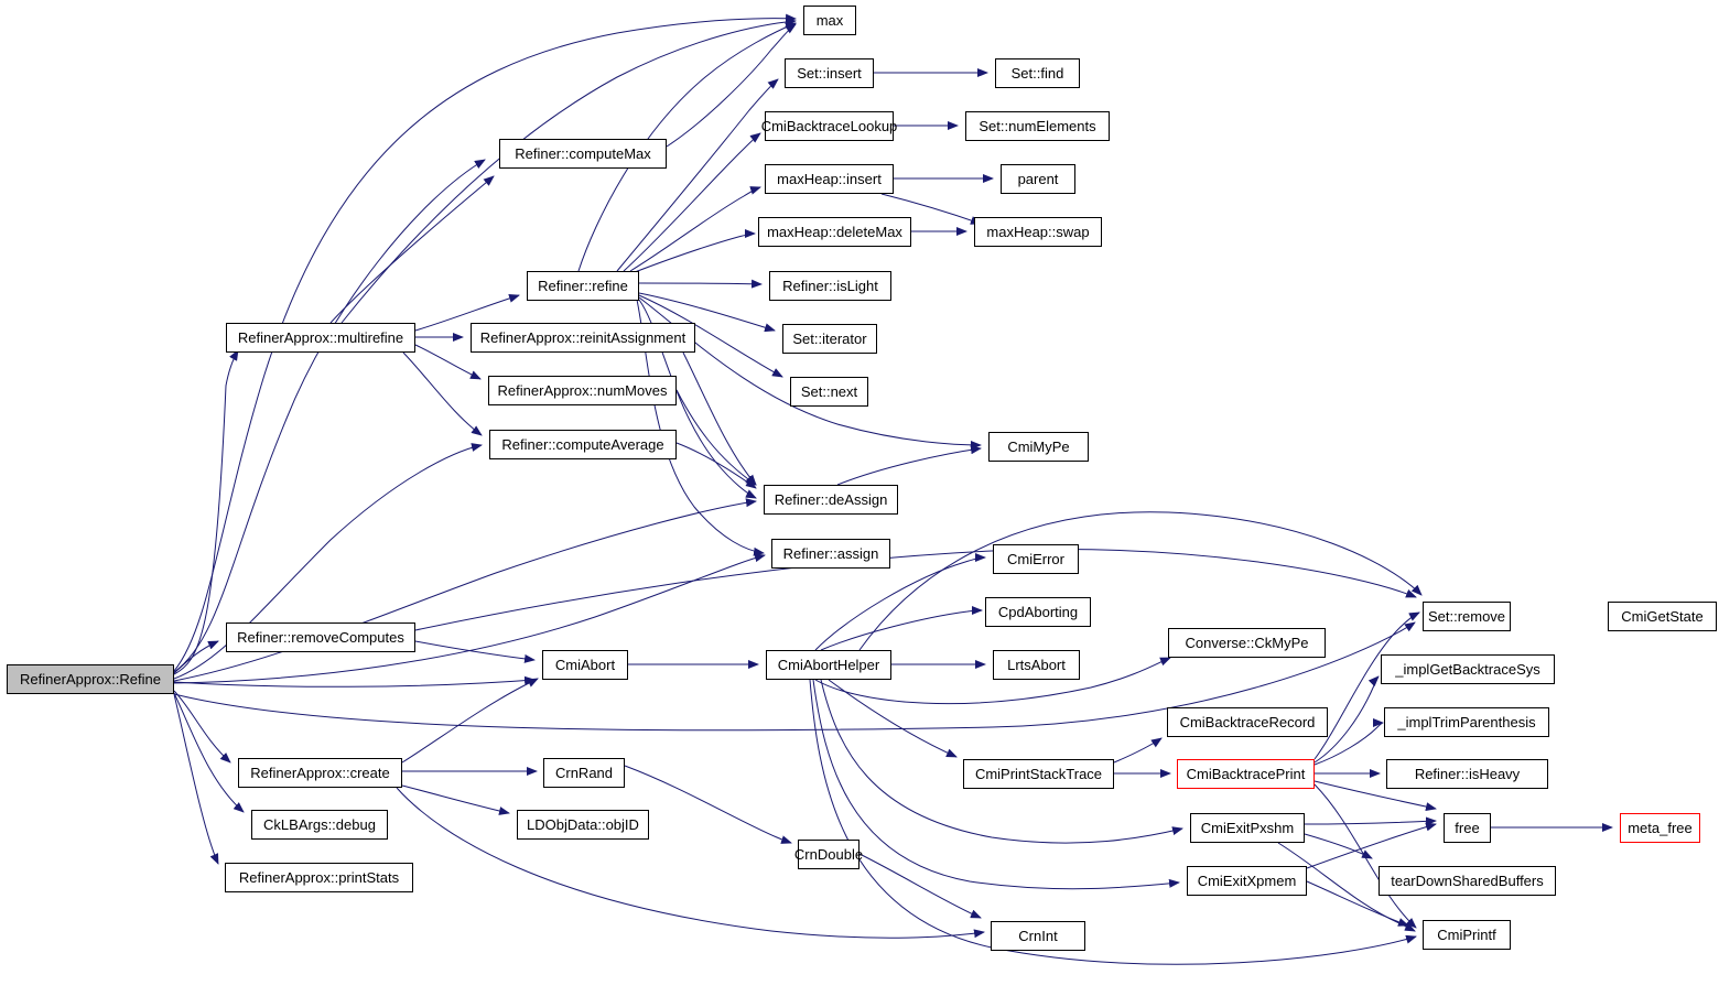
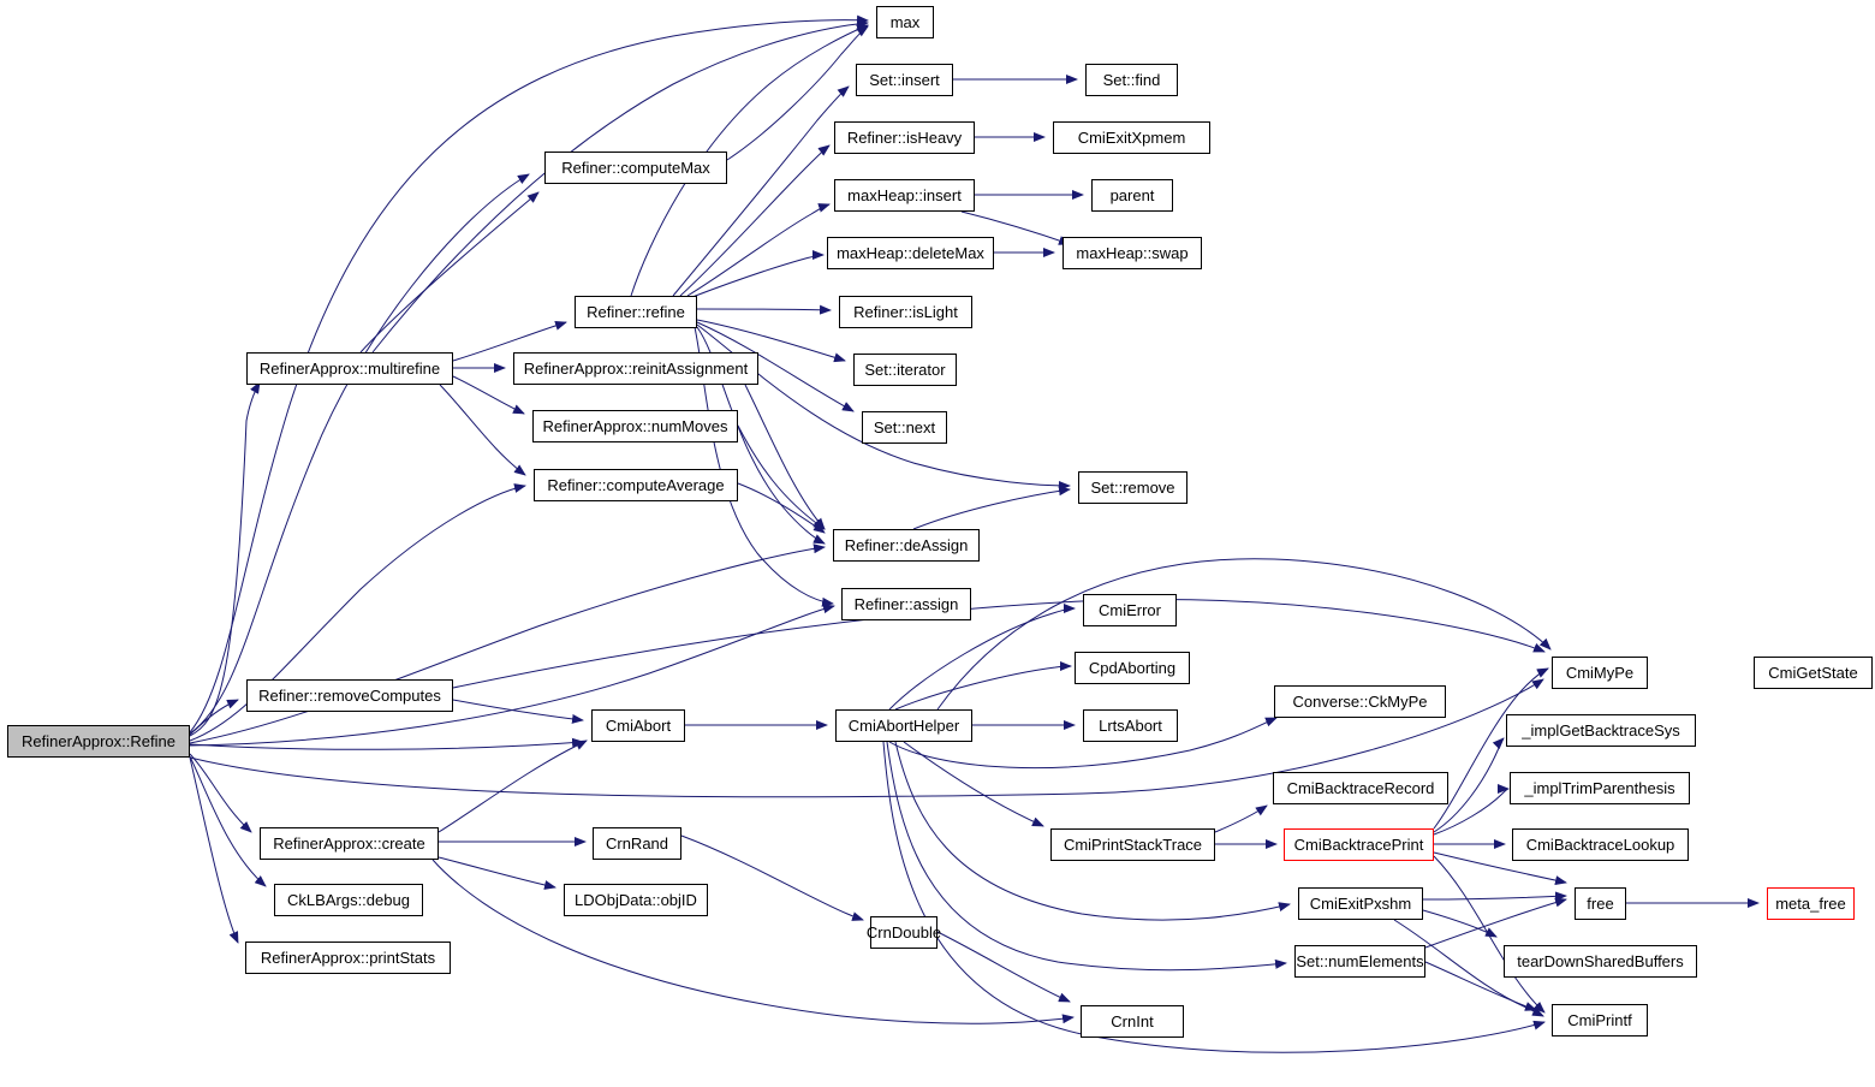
  RefinerApprox::Refine
  RefinerApprox::multirefine
  Refiner::computeMax
  max
  Set::insert
  Set::find
- CmiBacktraceLookup
+ Refiner::isHeavy
- Set::numElements
+ CmiExitXpmem
  maxHeap::insert
  parent
  maxHeap::deleteMax
  maxHeap::swap
  Refiner::refine
  Refiner::isLight
  RefinerApprox::reinitAssignment
  Set::iterator
  RefinerApprox::numMoves
  Set::next
  Refiner::computeAverage
- CmiMyPe
+ Set::remove
  Refiner::deAssign
  Refiner::assign
  CmiError
  CpdAborting
  Converse::CkMyPe
- Set::remove
+ CmiMyPe
  CmiGetState
  Refiner::removeComputes
  _implGetBacktraceSys
  CmiAbort
  CmiAbortHelper
  LrtsAbort
  CmiBacktraceRecord
  _implTrimParenthesis
  CmiPrintStackTrace
  CmiBacktracePrint
- Refiner::isHeavy
+ CmiBacktraceLookup
  RefinerApprox::create
  CrnRand
  CmiExitPxshm
  free
  meta_free
  CkLBArgs::debug
  LDObjData::objID
- CmiExitXpmem
+ Set::numElements
  tearDownSharedBuffers
  CrnDouble
  RefinerApprox::printStats
  CmiPrintf
  CrnInt
